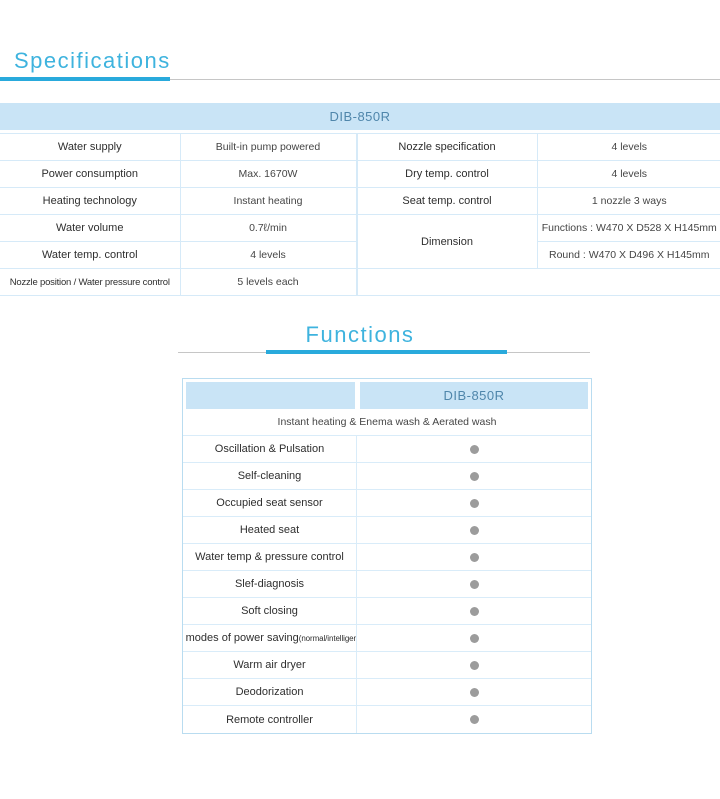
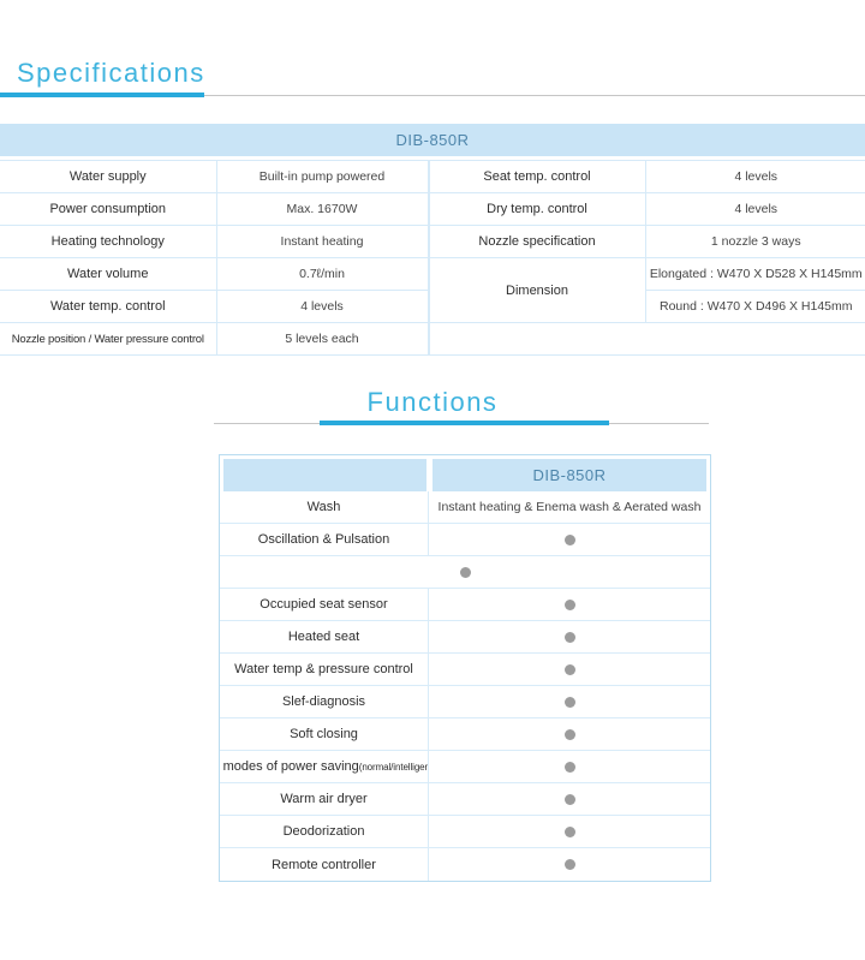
  Specifications
  DIB-850R
  Water supply	Built-in pump powered
  Power consumption	Max. 1670W
  Heating technology	Instant heating
  Water volume	0.7ℓ/min
  Water temp. control	4 levels
  Nozzle position / Water pressure control	5 levels each
- Nozzle specification	4 levels
+ Seat temp. control	4 levels
  Dry temp. control	4 levels
- Seat temp. control	1 nozzle 3 ways
+ Nozzle specification	1 nozzle 3 ways
- Dimension	Functions : W470 X D528 X H145mm
+ Dimension	Elongated : W470 X D528 X H145mm
  Round : W470 X D496 X H145mm
  Functions
  DIB-850R
+ Wash
  Instant heating & Enema wash & Aerated wash
  Oscillation & Pulsation
- Self-cleaning
  Occupied seat sensor
  Heated seat
  Water temp & pressure control
  Slef-diagnosis
  Soft closing
  modes of power saving
  (normal/intelligen
  Warm air dryer
  Deodorization
  Remote controller
